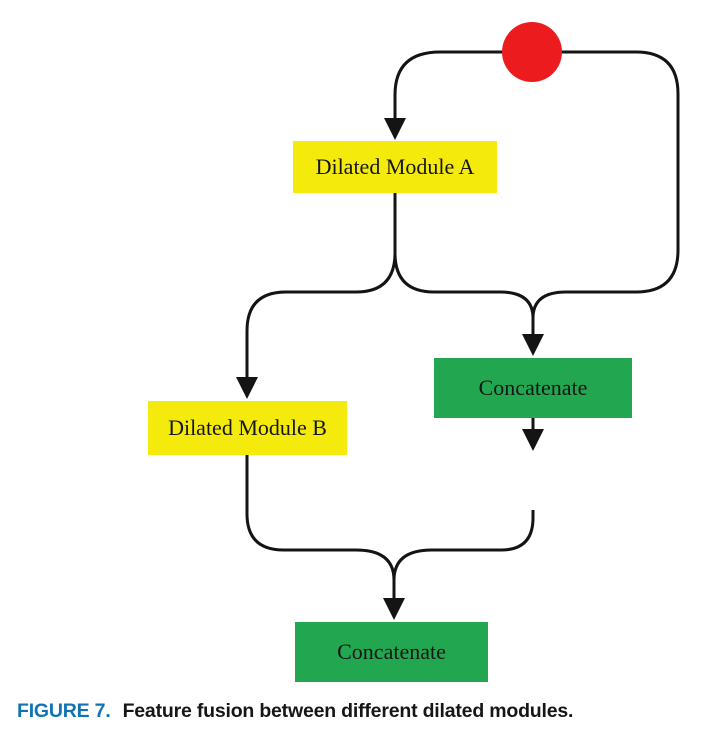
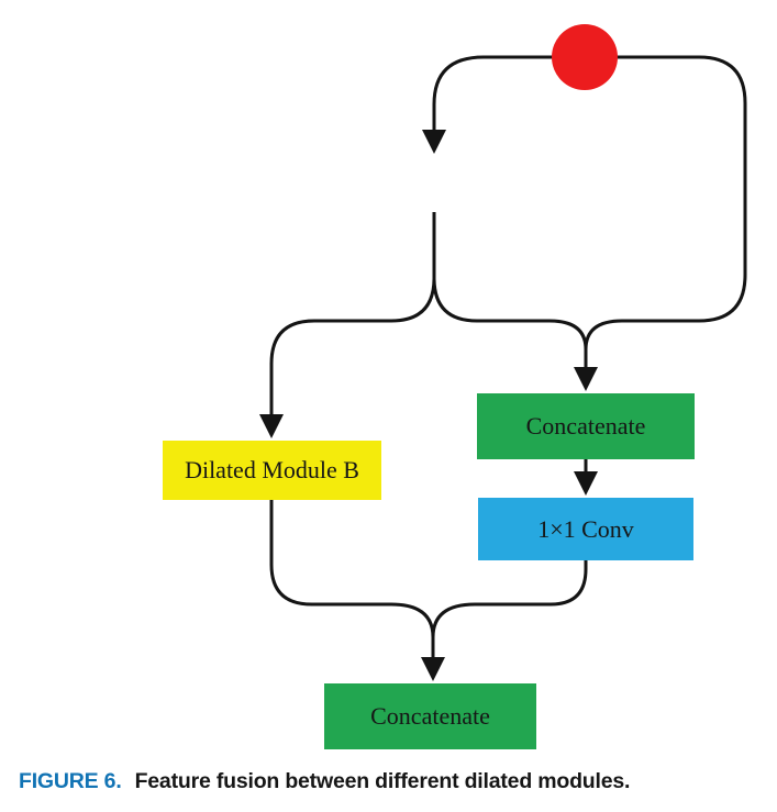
- Dilated Module A
  Dilated Module B
  Concatenate
+ 1×1 Conv
  Concatenate
- FIGURE 7. Feature fusion between different dilated modules.
+ FIGURE 6. Feature fusion between different dilated modules.
